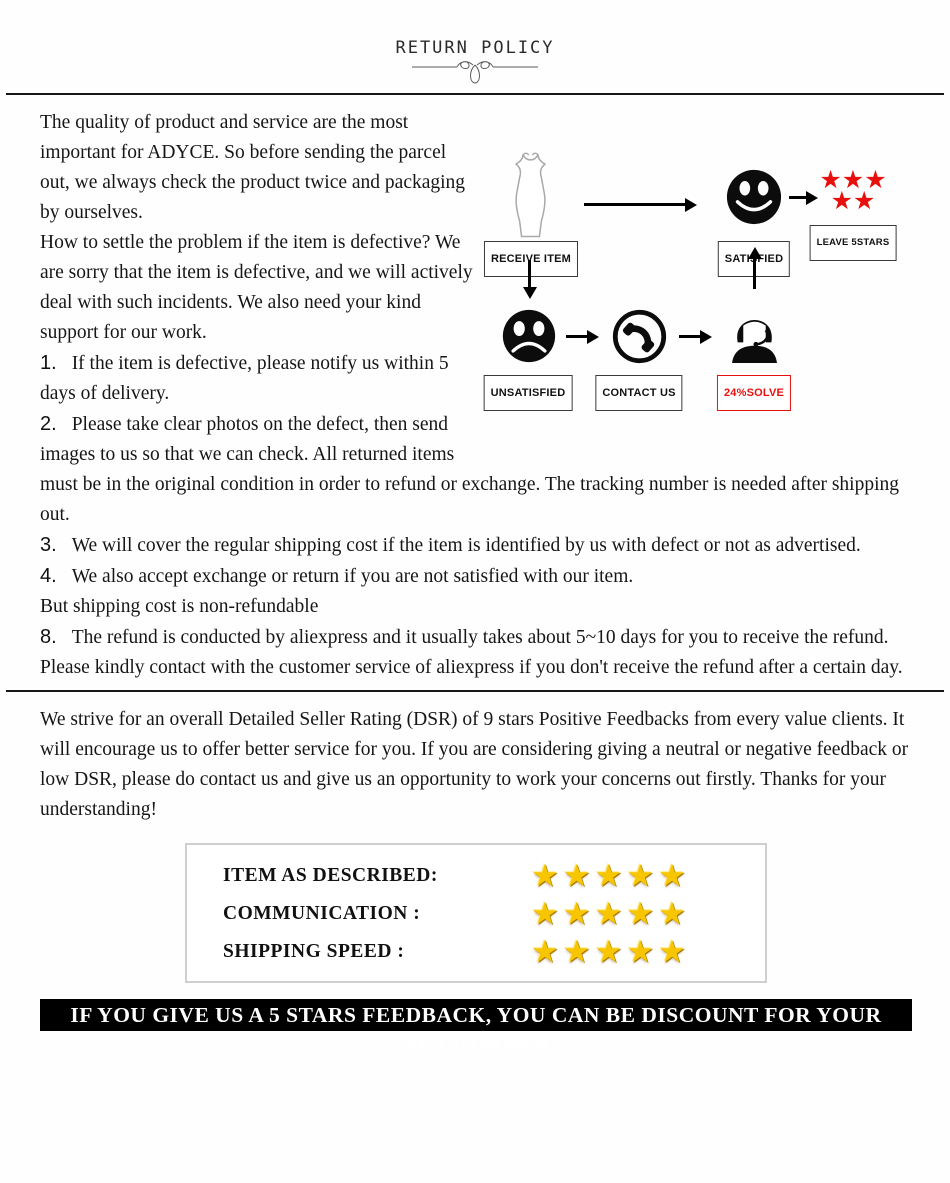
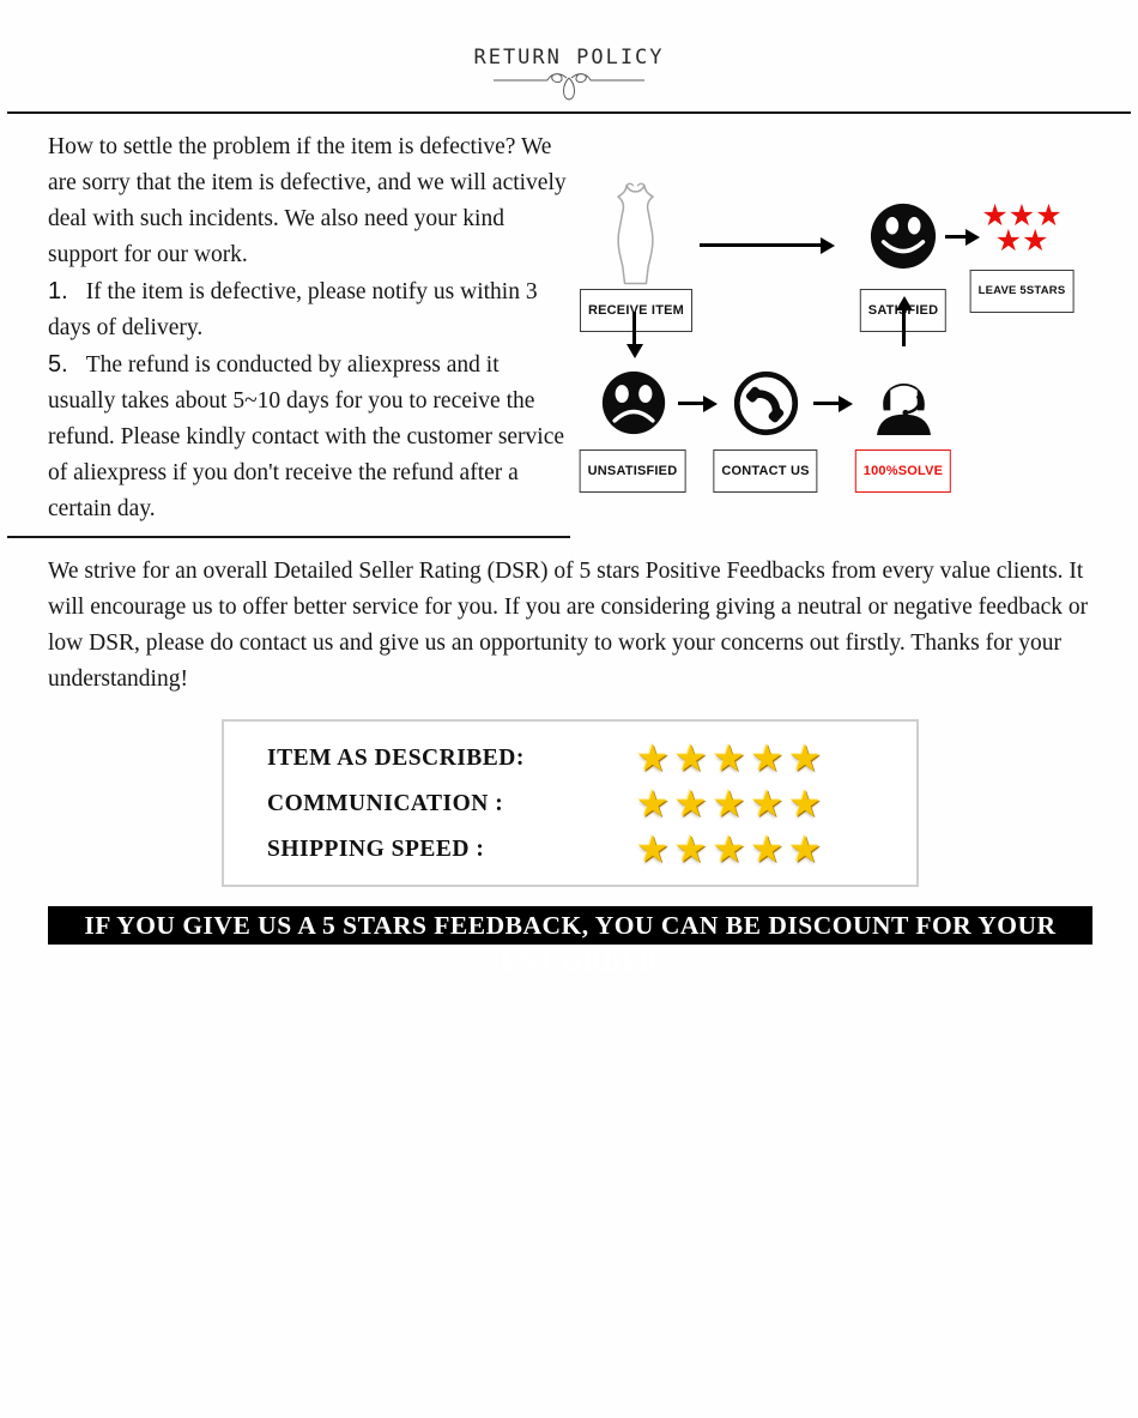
  RETURN POLICY
  RECEIVE ITEM
  SATIFIED
  ★★★
  ★★
  LEAVE 5STARS
  UNSATISFIED
  CONTACT US
- 24%SOLVE
+ 100%SOLVE
- The quality of product and service are the most important for ADYCE. So before sending the parcel out, we always check the product twice and packaging by ourselves.
  How to settle the problem if the item is defective? We are sorry that the item is defective, and we will actively deal with such incidents. We also need your kind support for our work.
- 1. If the item is defective, please notify us within 5 days of delivery.
+ 1. If the item is defective, please notify us within 3 days of delivery.
- 2. Please take clear photos on the defect, then send images to us so that we can check. All returned items must be in the original condition in order to refund or exchange. The tracking number is needed after shipping out.
- 3. We will cover the regular shipping cost if the item is identified by us with defect or not as advertised.
- 4. We also accept exchange or return if you are not satisfied with our item.
- But shipping cost is non-refundable
- 8. The refund is conducted by aliexpress and it usually takes about 5~10 days for you to receive the refund. Please kindly contact with the customer service of aliexpress if you don't receive the refund after a certain day.
+ 5. The refund is conducted by aliexpress and it usually takes about 5~10 days for you to receive the refund. Please kindly contact with the customer service of aliexpress if you don't receive the refund after a certain day.
- We strive for an overall Detailed Seller Rating (DSR) of 9 stars Positive Feedbacks from every value clients. It will encourage us to offer better service for you. If you are considering giving a neutral or negative feedback or low DSR, please do contact us and give us an opportunity to work your concerns out firstly. Thanks for your understanding!
+ We strive for an overall Detailed Seller Rating (DSR) of 5 stars Positive Feedbacks from every value clients. It will encourage us to offer better service for you. If you are considering giving a neutral or negative feedback or low DSR, please do contact us and give us an opportunity to work your concerns out firstly. Thanks for your understanding!
  ITEM AS DESCRIBED:
  ★★★★★
  COMMUNICATION :
  ★★★★★
  SHIPPING SPEED :
  ★★★★★
  IF YOU GIVE US A 5 STARS FEEDBACK, YOU CAN BE DISCOUNT FOR YOUR
